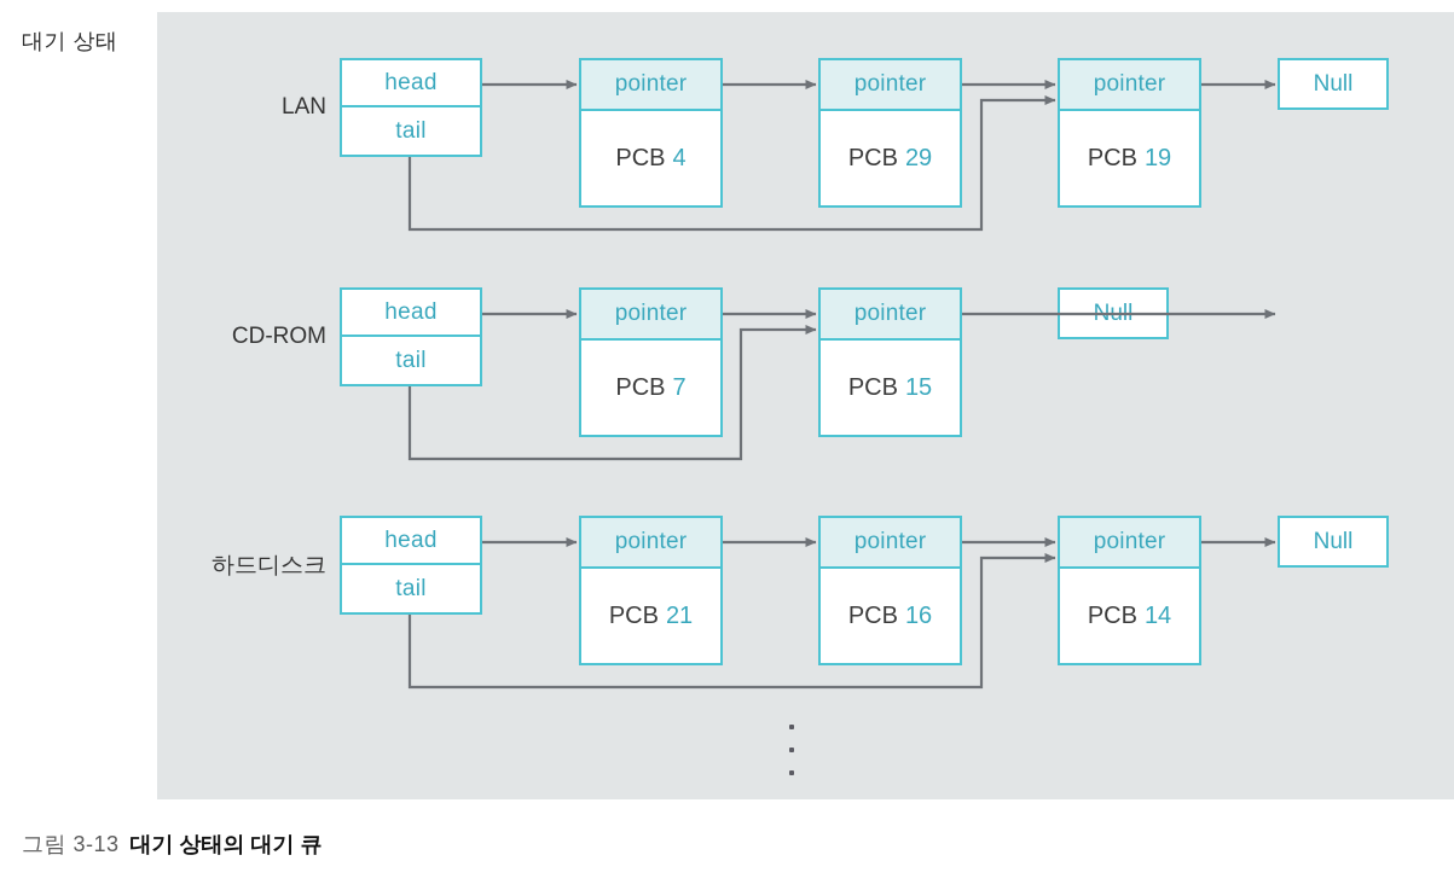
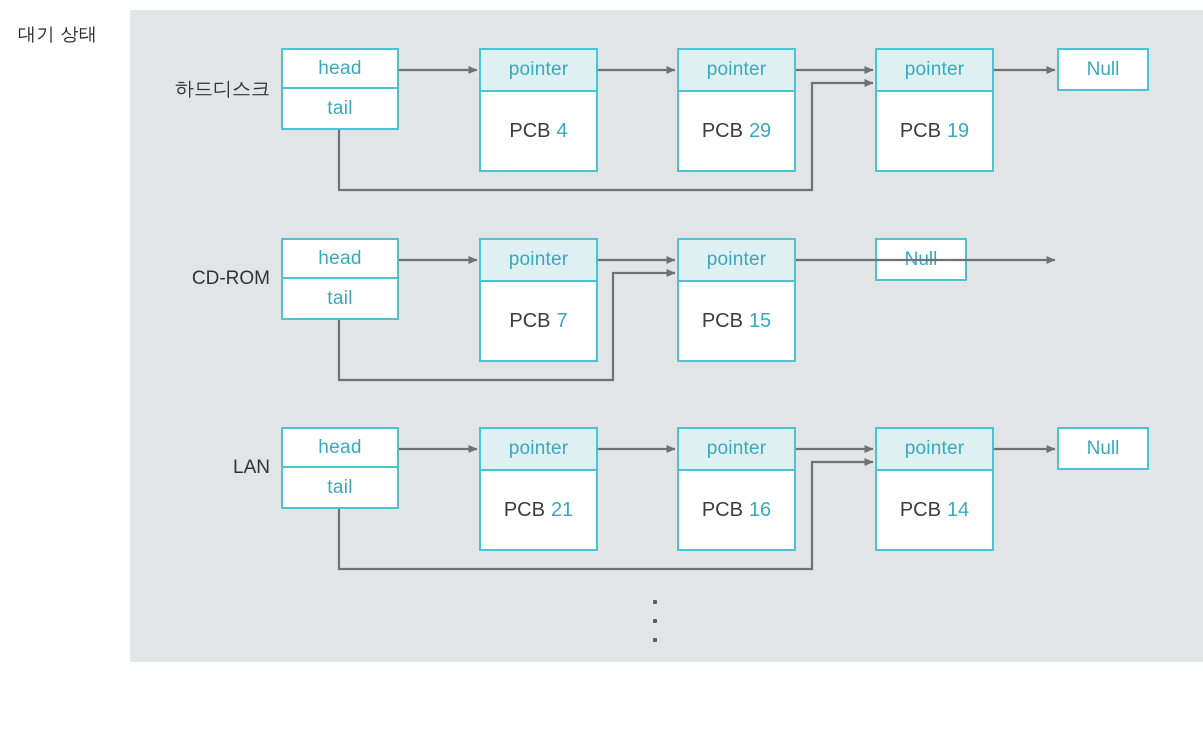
  대기 상태
- LAN
+ 하드디스크
  head
  tail
  pointer
  PCB
  4
  pointer
  PCB
  29
  pointer
  PCB
  19
  Null
  CD-ROM
  head
  tail
  pointer
  PCB
  7
  pointer
  PCB
  15
- 하드디스크
+ LAN
  head
  tail
  pointer
  PCB
  21
  pointer
  PCB
  16
  pointer
  PCB
  14
  Null
- 그림 3-13 대기 상태의 대기 큐
